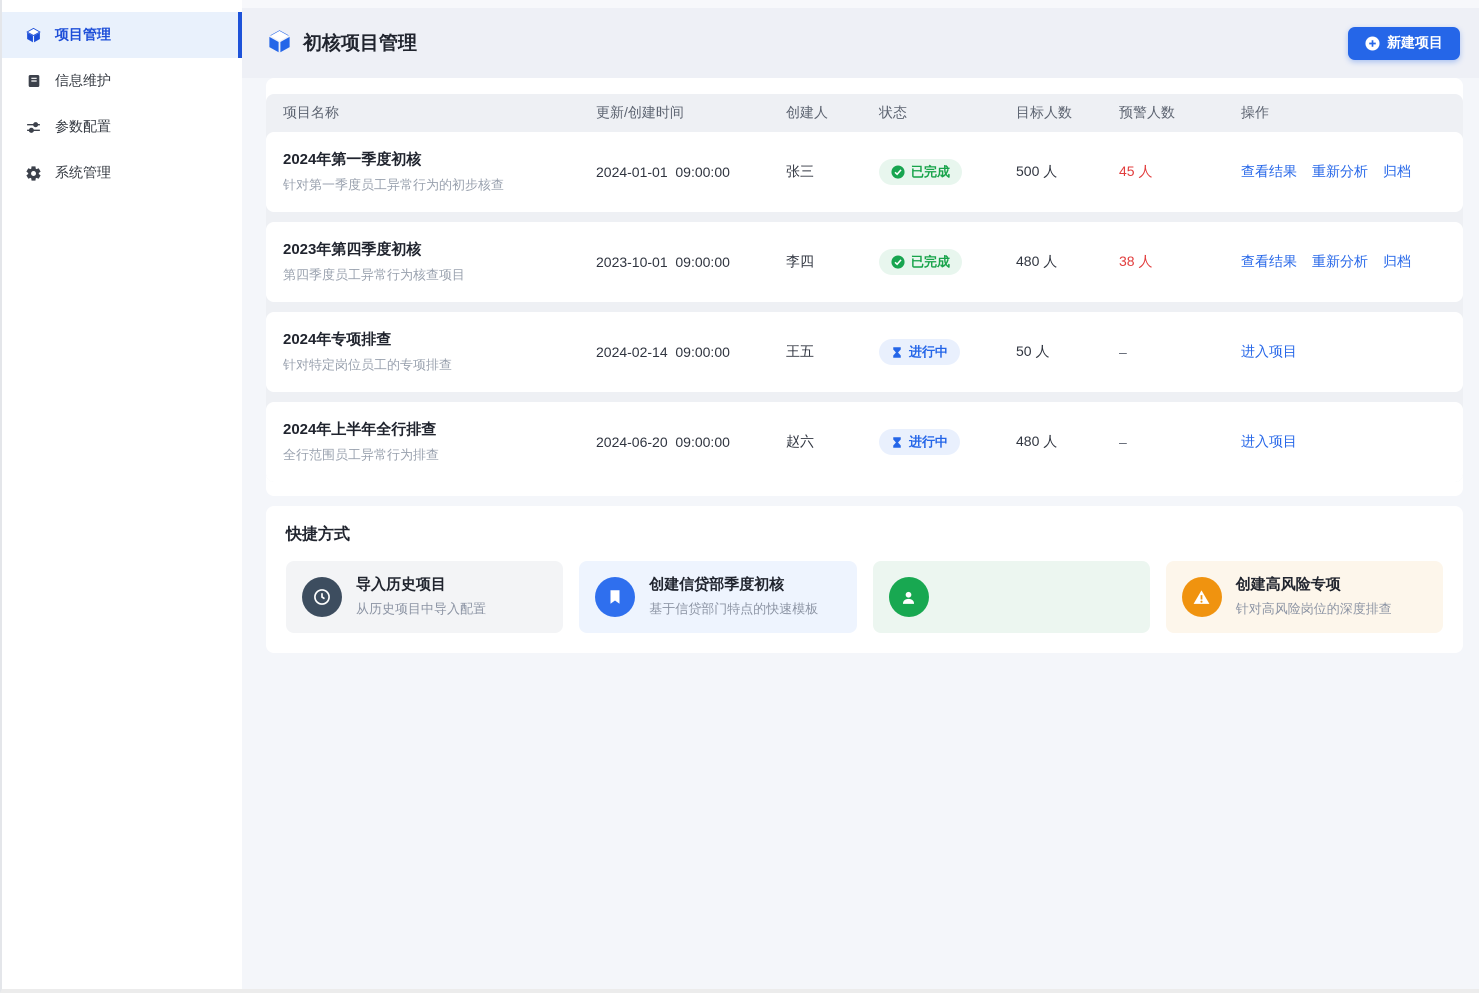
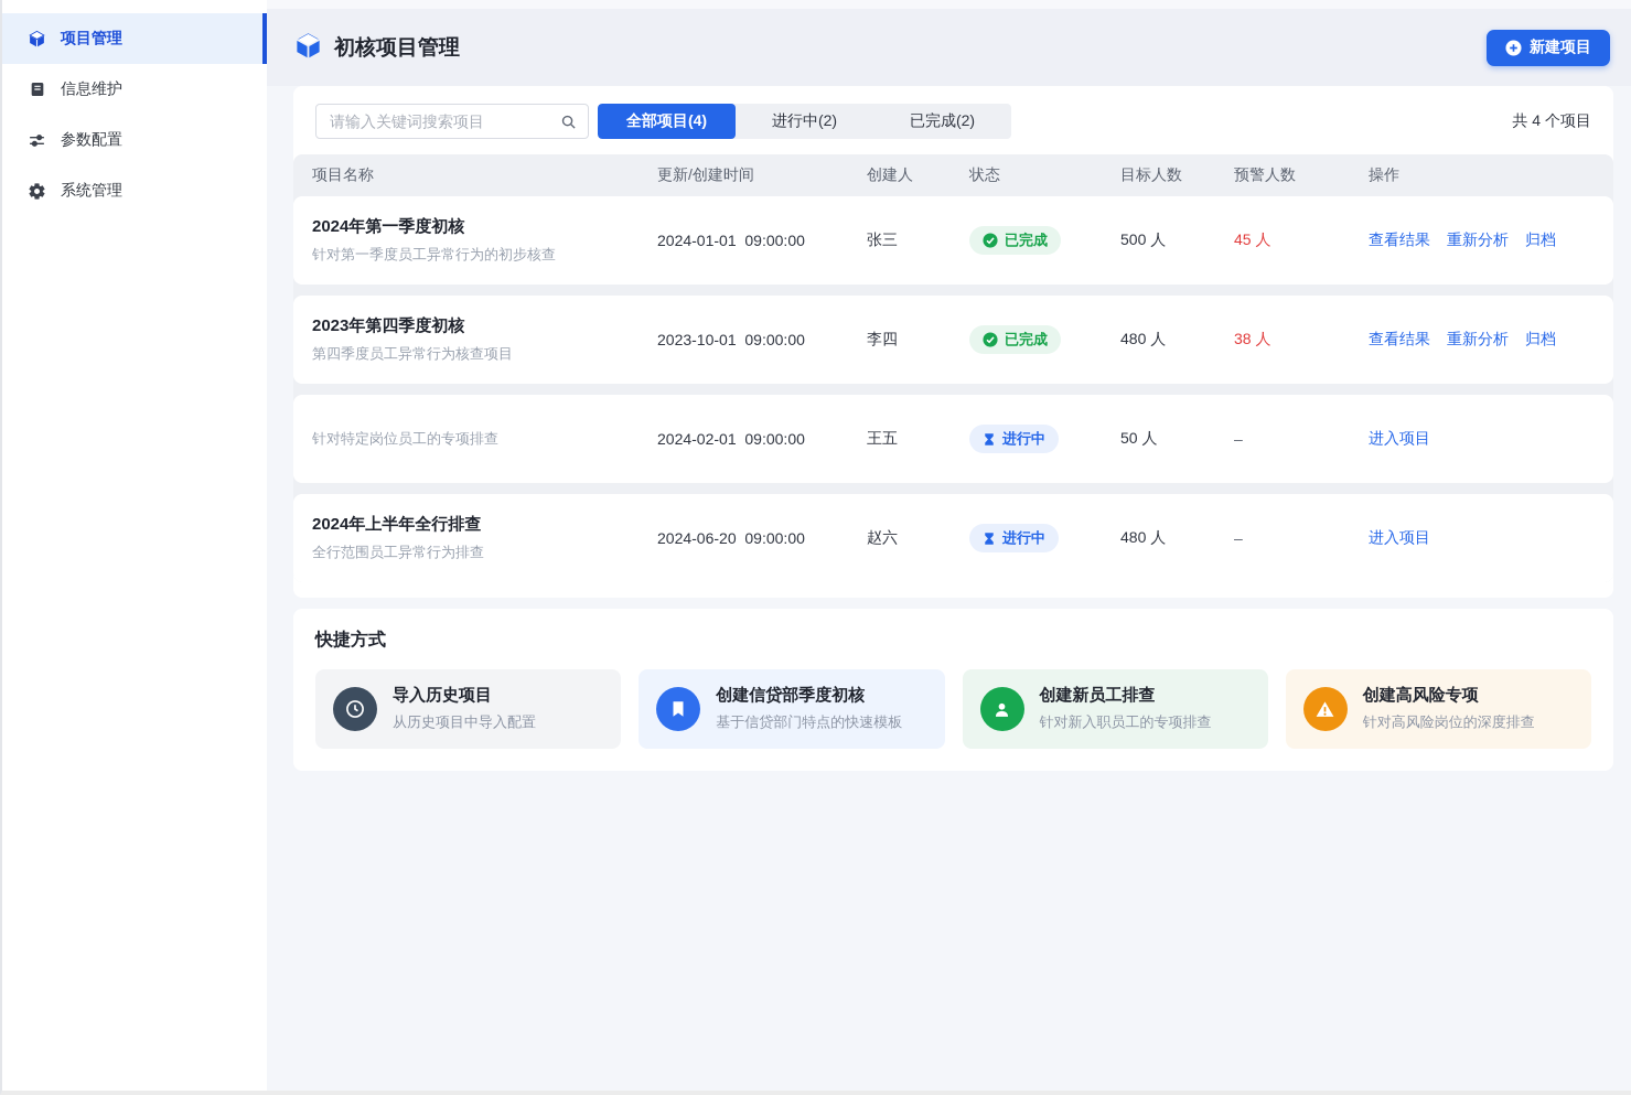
  项目管理
  信息维护
  参数配置
  系统管理
  初核项目管理
  新建项目
+ 请输入关键词搜索项目
+ 全部项目(4)
+ 进行中(2)
+ 已完成(2)
+ 共 4 个项目
  项目名称
  更新/创建时间
  创建人
  状态
  目标人数
  预警人数
  操作
  2024年第一季度初核
  针对第一季度员工异常行为的初步核查
  2024-01-01 09:00:00
  张三
  已完成
  500 人
  45 人
  查看结果
  重新分析
  归档
  2023年第四季度初核
  第四季度员工异常行为核查项目
  2023-10-01 09:00:00
  李四
  已完成
  480 人
  38 人
  查看结果
  重新分析
  归档
- 2024年专项排查
  针对特定岗位员工的专项排查
- 2024-02-14 09:00:00
+ 2024-02-01 09:00:00
  王五
  进行中
  50 人
  –
  进入项目
  2024年上半年全行排查
  全行范围员工异常行为排查
  2024-06-20 09:00:00
  赵六
  进行中
  480 人
  –
  进入项目
  快捷方式
  导入历史项目
  从历史项目中导入配置
  创建信贷部季度初核
  基于信贷部门特点的快速模板
+ 创建新员工排查
+ 针对新入职员工的专项排查
  创建高风险专项
  针对高风险岗位的深度排查
